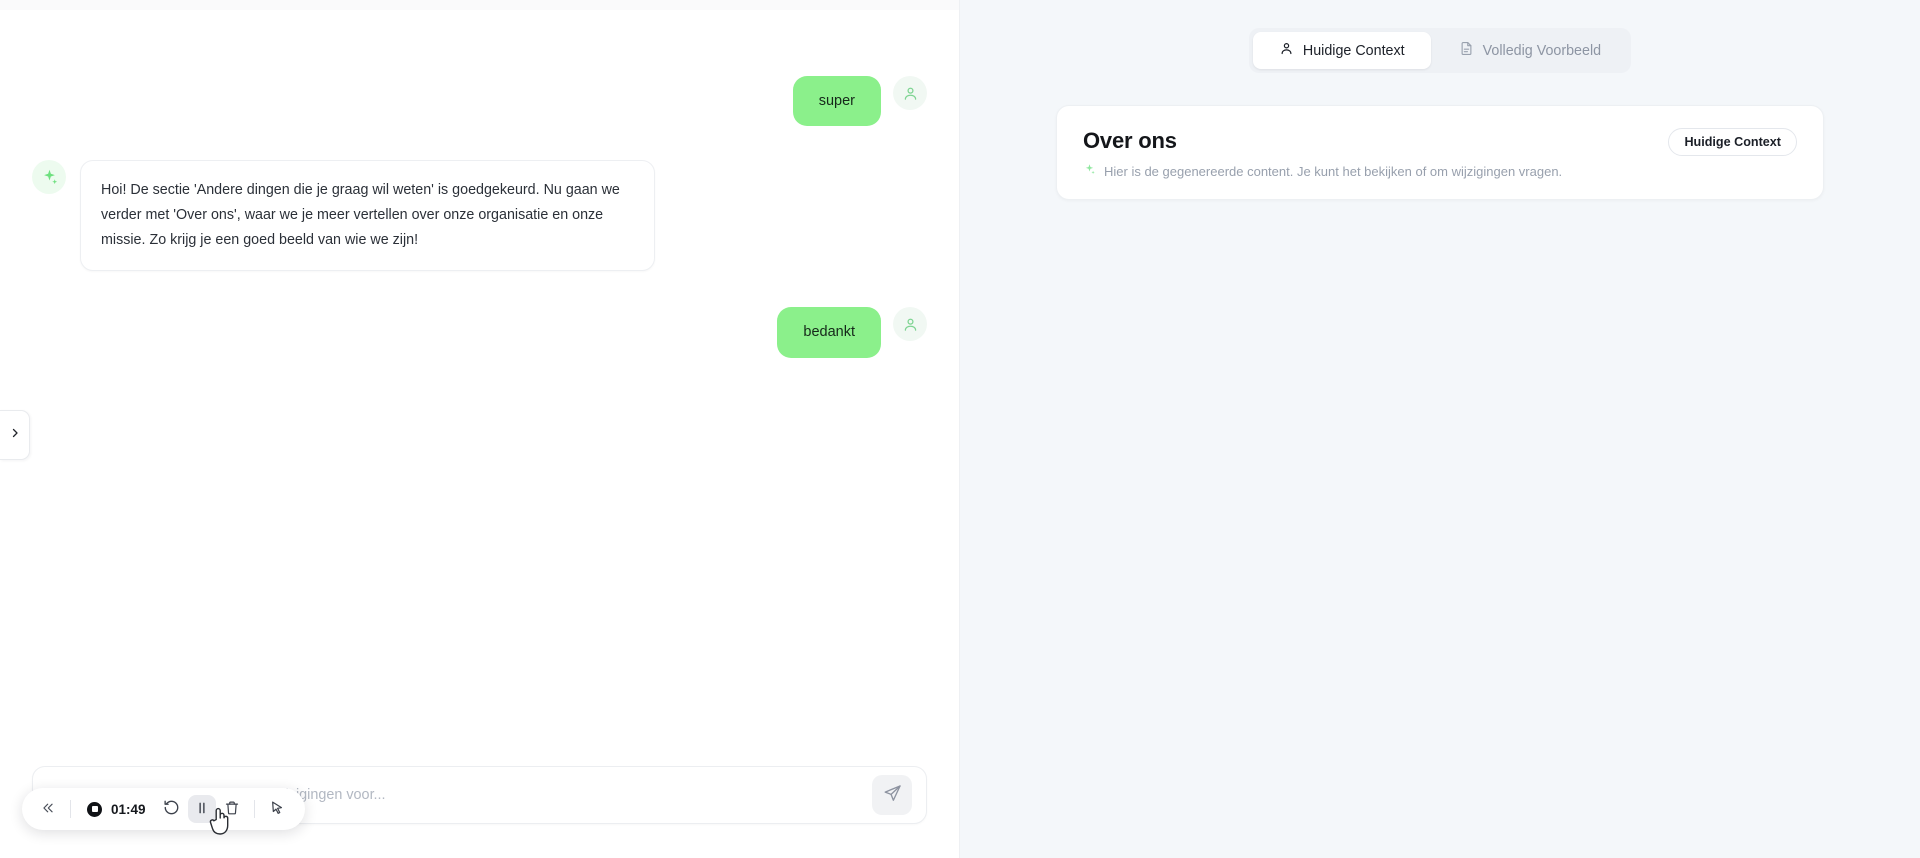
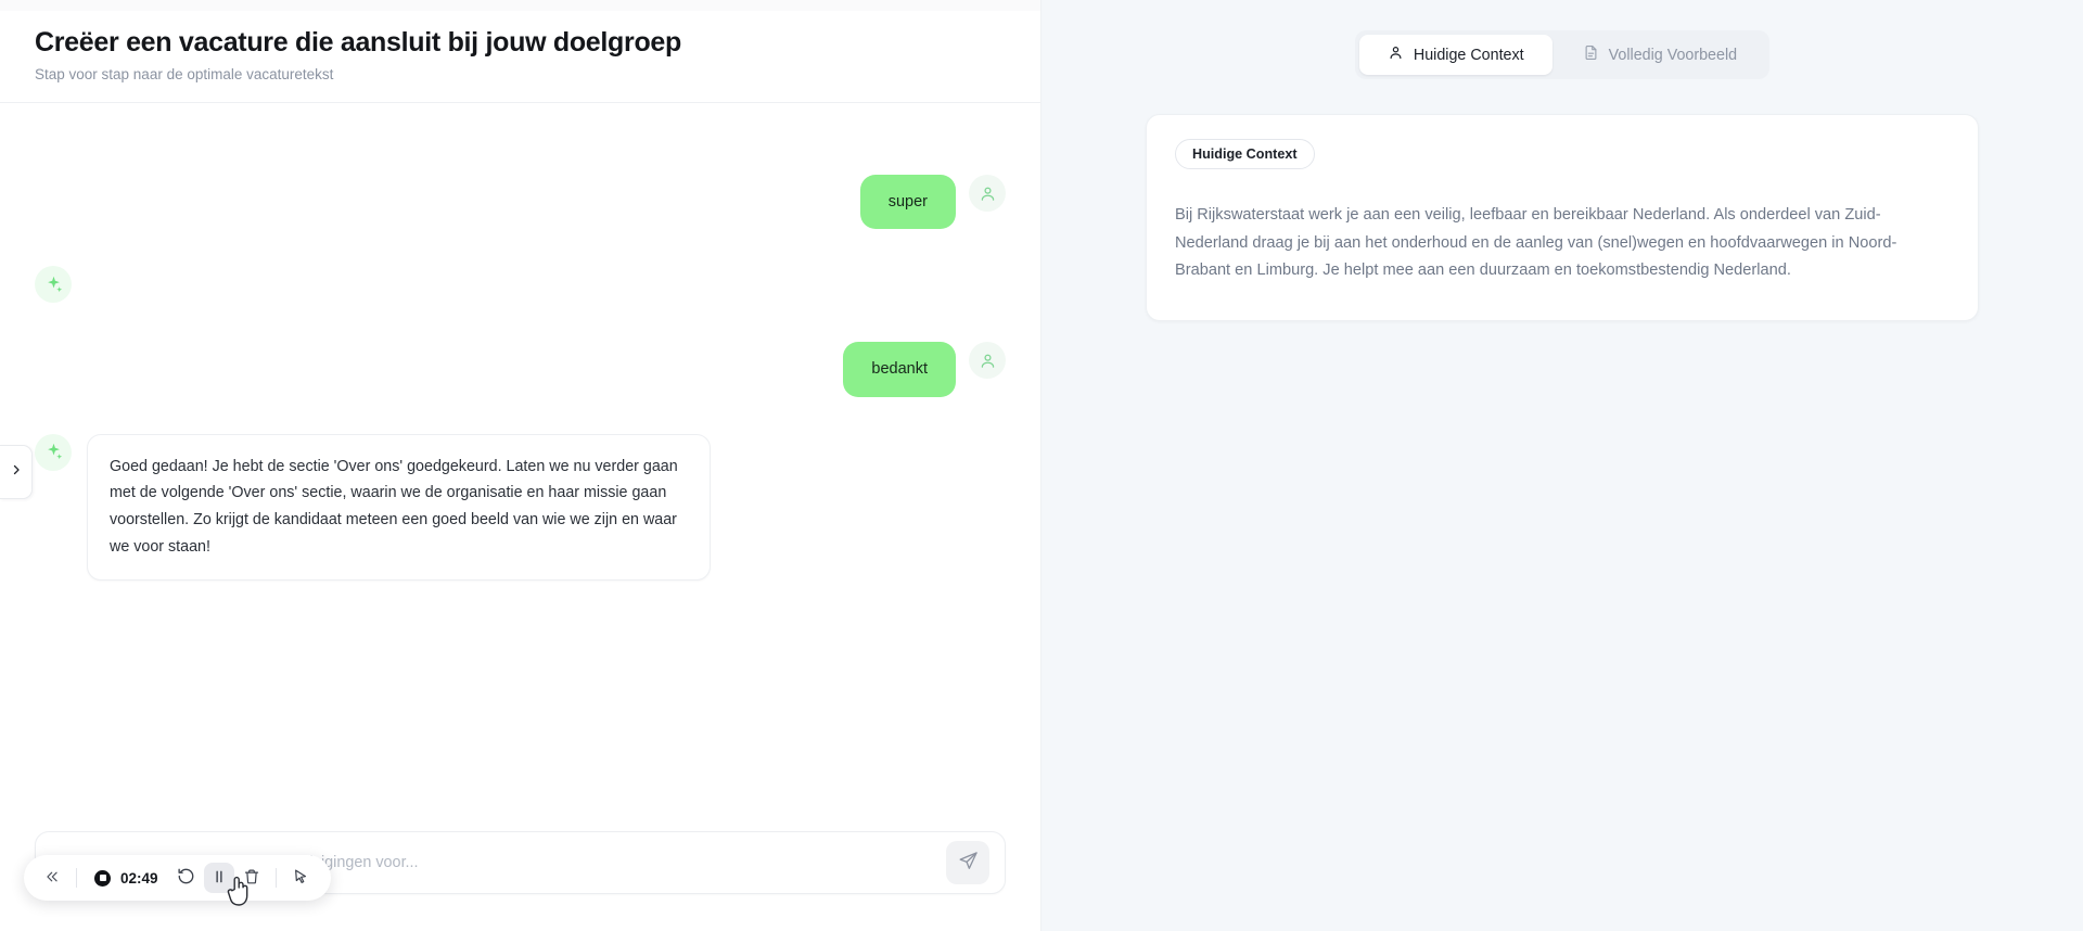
+ Creëer een vacature die aansluit bij jouw doelgroep
+ Stap voor stap naar de optimale vacaturetekst
  super
- Hoi! De sectie 'Andere dingen die je graag wil weten' is goedgekeurd. Nu gaan we verder met 'Over ons', waar we je meer vertellen over onze organisatie en onze missie. Zo krijg je een goed beeld van wie we zijn!
  bedankt
+ Goed gedaan! Je hebt de sectie 'Over ons' goedgekeurd. Laten we nu verder gaan met de volgende 'Over ons' sectie, waarin we de organisatie en haar missie gaan voorstellen. Zo krijgt de kandidaat meteen een goed beeld van wie we zijn en waar we voor staan!
  Huidige Context
  Volledig Voorbeeld
- Over ons
- Hier is de gegenereerde content. Je kunt het bekijken of om wijzigingen vragen.
  Huidige Context
+ Bij Rijkswaterstaat werk je aan een veilig, leefbaar en bereikbaar Nederland. Als onderdeel van Zuid-Nederland draag je bij aan het onderhoud en de aanleg van (snel)wegen en hoofdvaarwegen in Noord-Brabant en Limburg. Je helpt mee aan een duurzaam en toekomstbestendig Nederland.
- 01:49
+ 02:49
